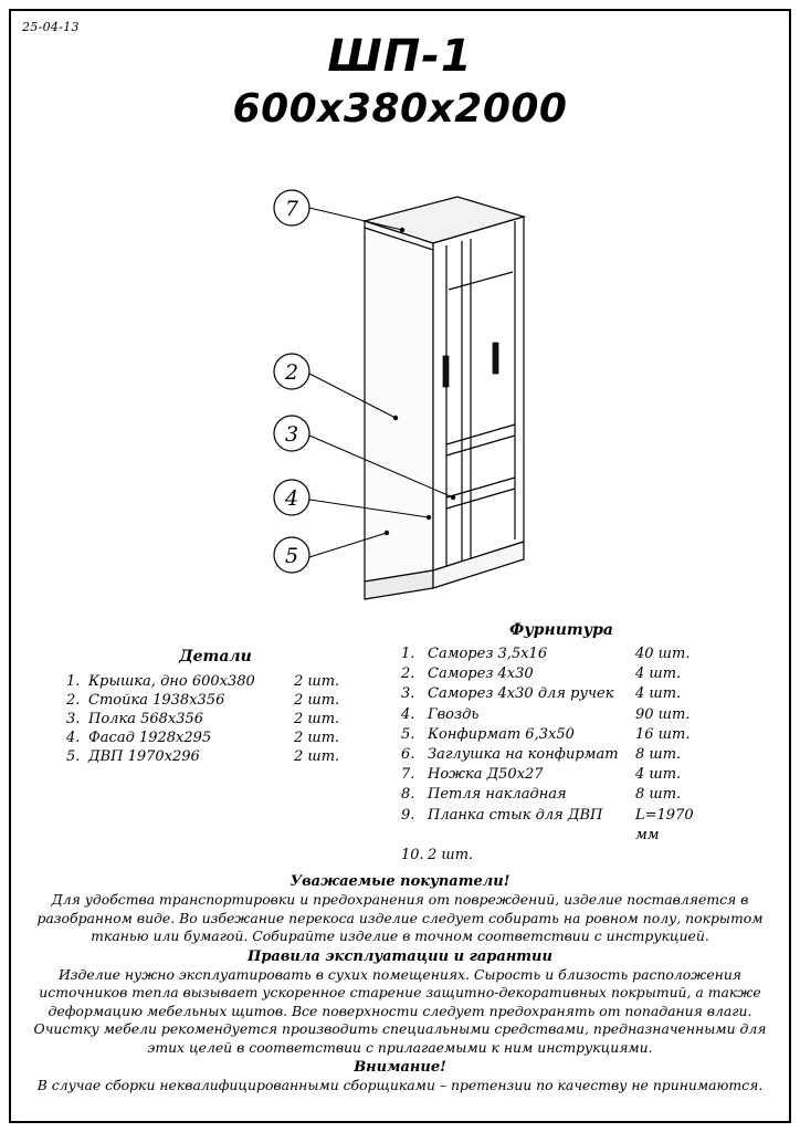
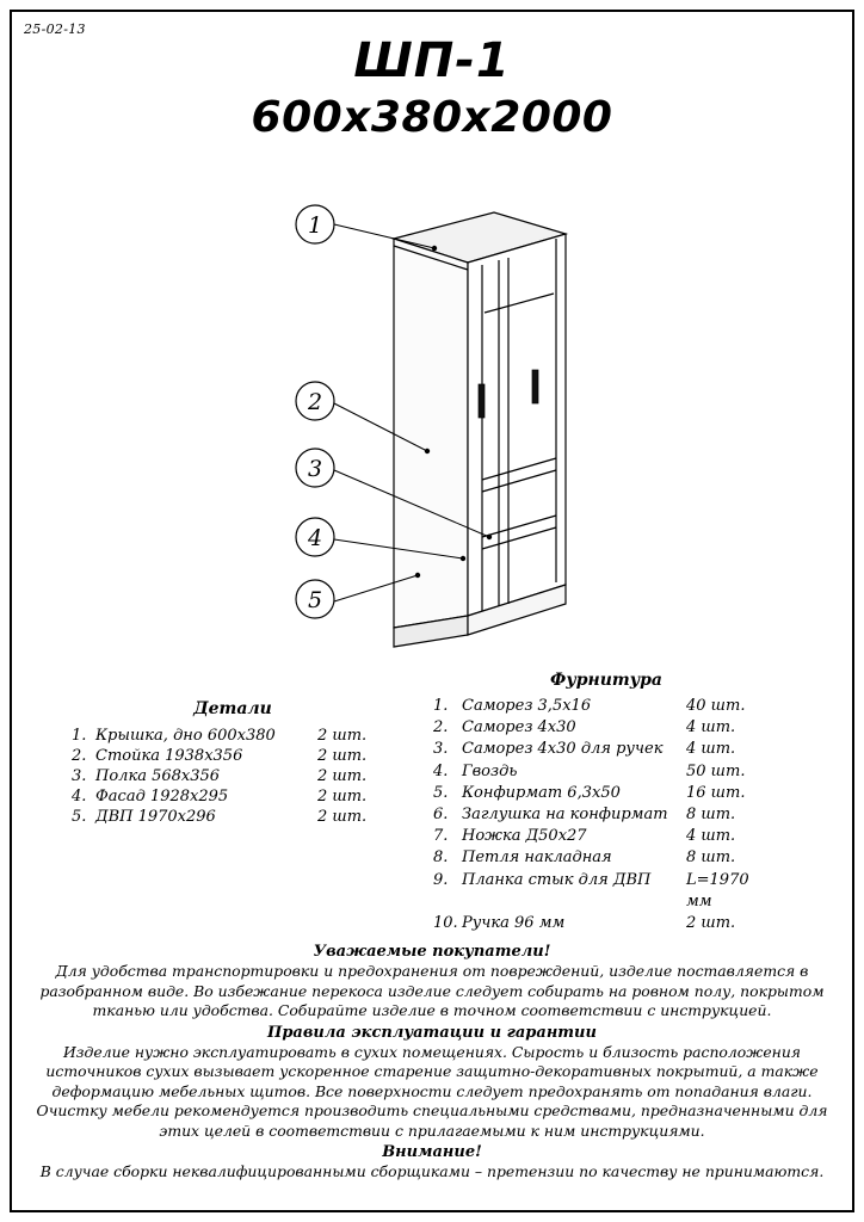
- 25-04-13
+ 25-02-13
  ШП-1
  600x380x2000
- 7
+ 1
  2
  3
  4
  5
  Детали
  1.
  Крышка, дно 600х380
  2 шт.
  2.
  Стойка 1938х356
  2 шт.
  3.
  Полка 568х356
  2 шт.
  4.
  Фасад 1928х295
  2 шт.
  5.
  ДВП 1970х296
  2 шт.
  Фурнитура
  1.
  Саморез 3,5х16
  40 шт.
  2.
  Саморез 4х30
  4 шт.
  3.
  Саморез 4х30 для ручек
  4 шт.
  4.
  Гвоздь
- 90 шт.
+ 50 шт.
  5.
  Конфирмат 6,3х50
  16 шт.
  6.
  Заглушка на конфирмат
  8 шт.
  7.
  Ножка Д50х27
  4 шт.
  8.
  Петля накладная
  8 шт.
  9.
  Планка стык для ДВП
  L=1970 мм
  10.
+ Ручка 96 мм
  2 шт.
  Уважаемые покупатели!
- Для удобства транспортировки и предохранения от повреждений, изделие поставляется в разобранном виде. Во избежание перекоса изделие следует собирать на ровном полу, покрытом тканью или бумагой. Собирайте изделие в точном соответствии с инструкцией.
+ Для удобства транспортировки и предохранения от повреждений, изделие поставляется в разобранном виде. Во избежание перекоса изделие следует собирать на ровном полу, покрытом тканью или удобства. Собирайте изделие в точном соответствии с инструкцией.
  Правила эксплуатации и гарантии
- Изделие нужно эксплуатировать в сухих помещениях. Сырость и близость расположения источников тепла вызывает ускоренное старение защитно-декоративных покрытий, а также деформацию мебельных щитов. Все поверхности следует предохранять от попадания влаги. Очистку мебели рекомендуется производить специальными средствами, предназначенными для этих целей в соответствии с прилагаемыми к ним инструкциями.
+ Изделие нужно эксплуатировать в сухих помещениях. Сырость и близость расположения источников сухих вызывает ускоренное старение защитно-декоративных покрытий, а также деформацию мебельных щитов. Все поверхности следует предохранять от попадания влаги. Очистку мебели рекомендуется производить специальными средствами, предназначенными для этих целей в соответствии с прилагаемыми к ним инструкциями.
  Внимание!
  В случае сборки неквалифицированными сборщиками – претензии по качеству не принимаются.
